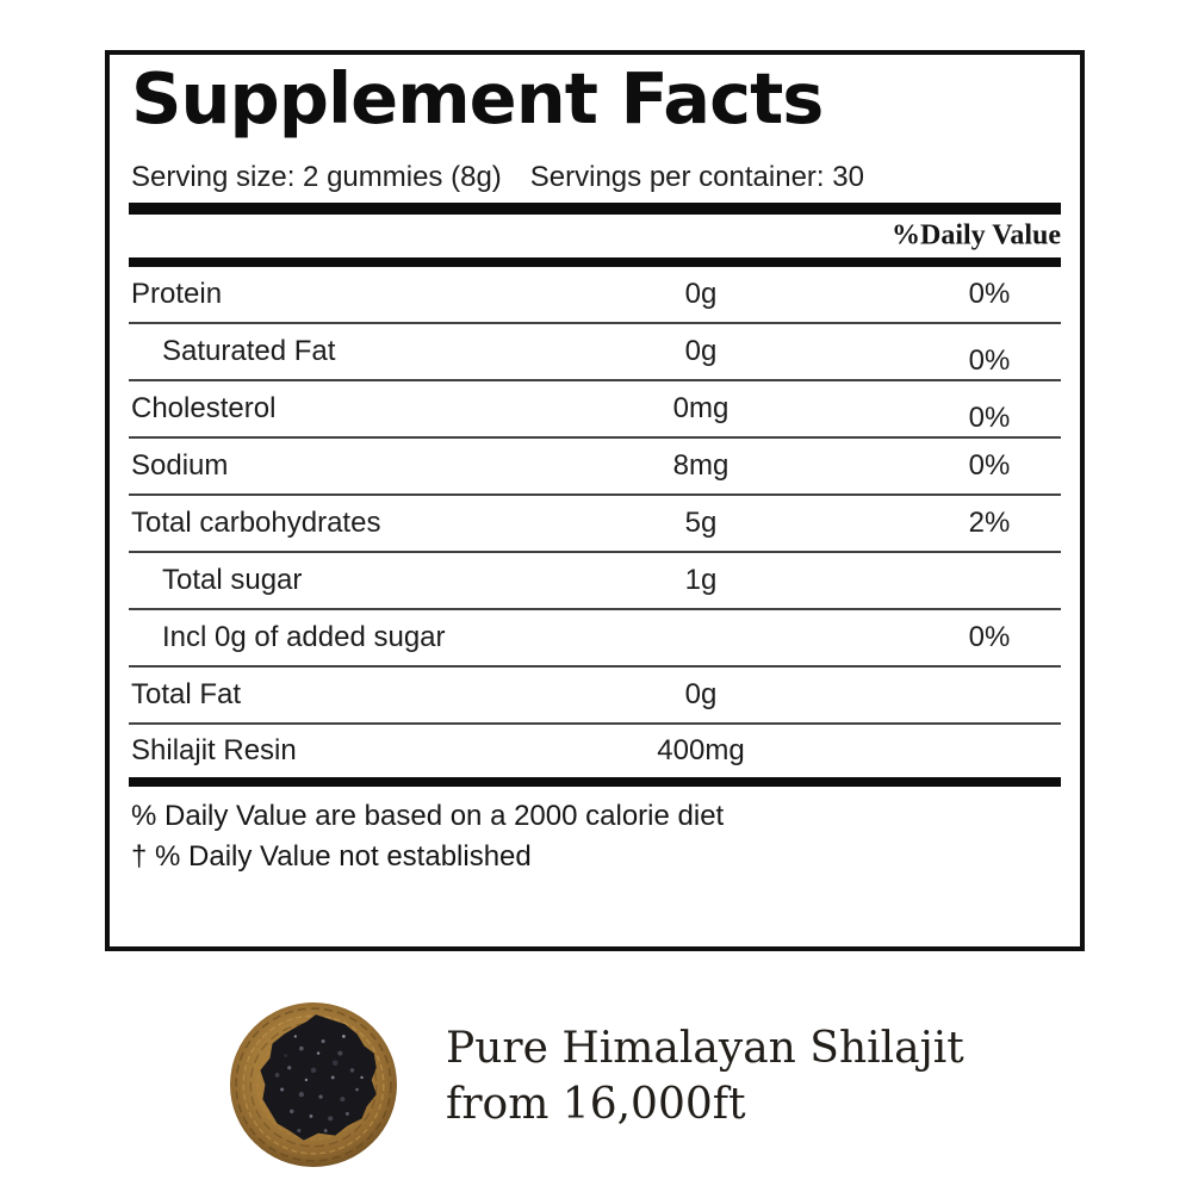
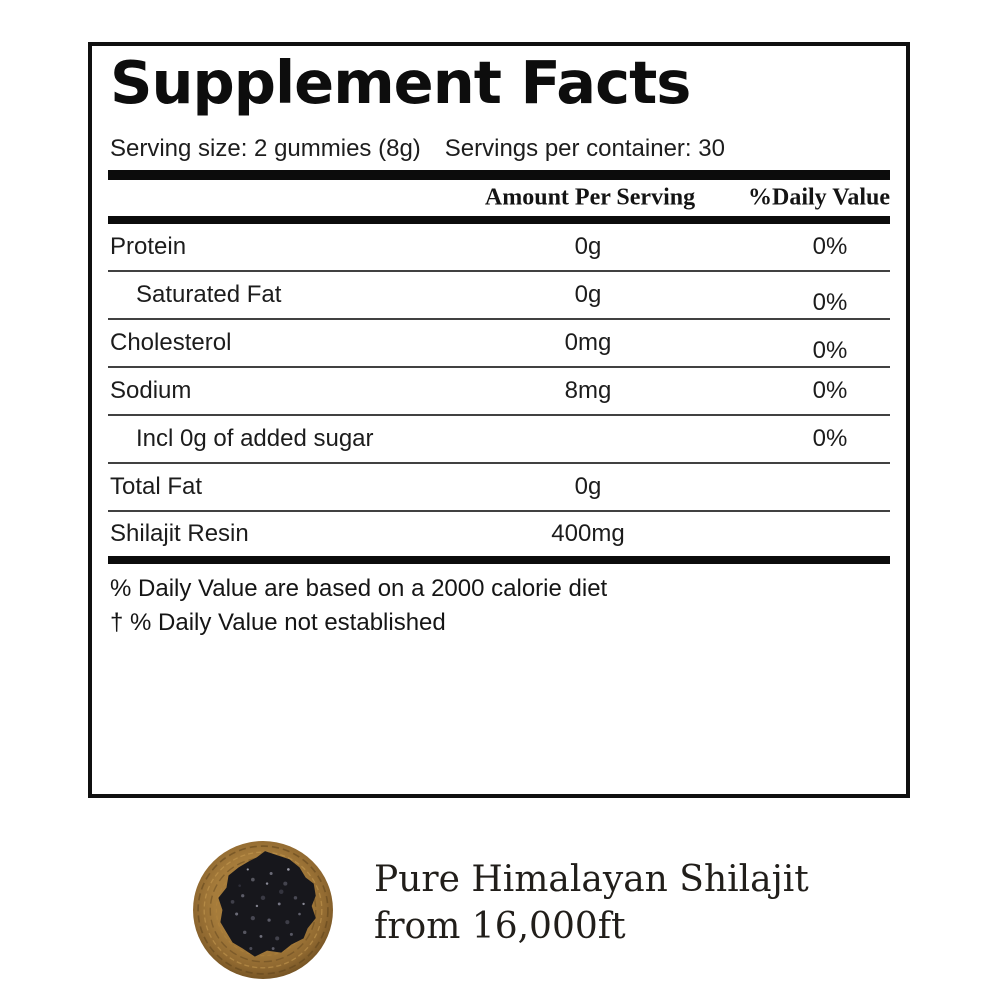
  Supplement Facts
  Serving size: 2 gummies (8g)
  Servings per container: 30
+ Amount Per Serving
  %Daily Value
  Protein
  0g
  0%
  Saturated Fat
  0g
  0%
  Cholesterol
  0mg
  0%
  Sodium
  8mg
  0%
- Total carbohydrates
- 5g
- 2%
- Total sugar
- 1g
  Incl 0g of added sugar
  0%
  Total Fat
  0g
  Shilajit Resin
  400mg
  % Daily Value are based on a 2000 calorie diet
  † % Daily Value not established
  Pure Himalayan Shilajit
  from 16,000ft
